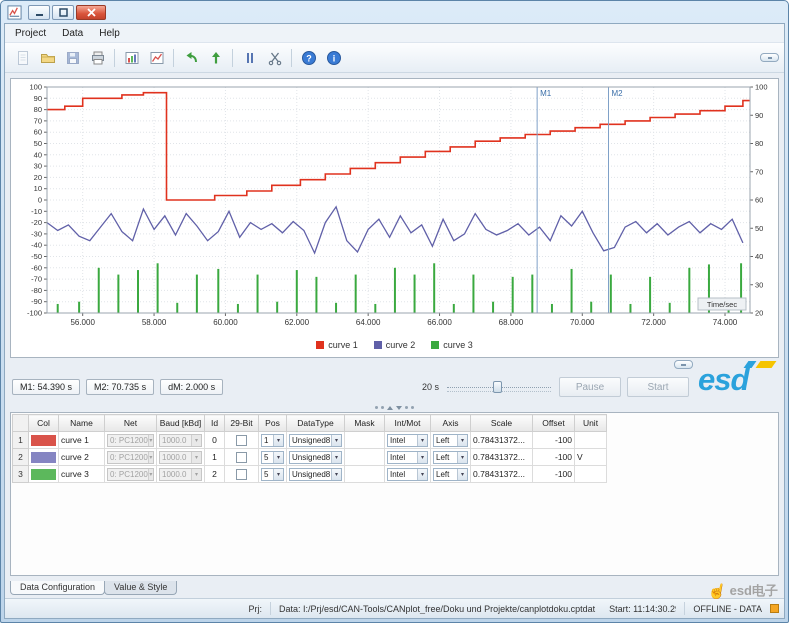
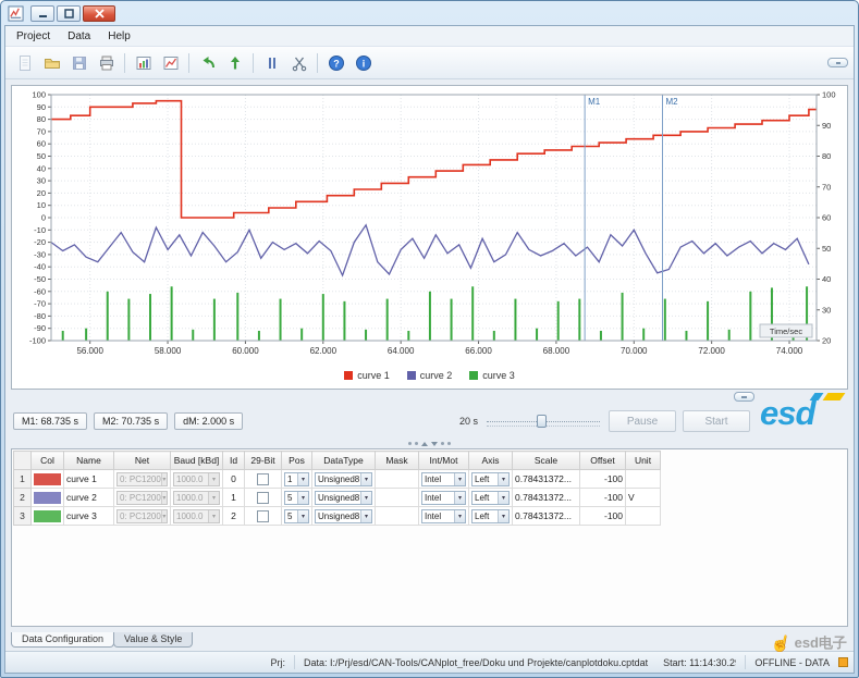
  Project
  Data
  Help
  ?
  i
  -100
  -90
  -80
  -70
  -60
  -50
  -40
  -30
  -20
  -10
  0
  10
  20
  30
  40
  50
  60
  70
  80
  90
  100
  20
  30
  40
  50
  60
  70
  80
  90
  100
  56.000
  58.000
  60.000
  62.000
  64.000
  66.000
  68.000
  70.000
  72.000
  74.000
  M1
  M2
  Time/sec
  curve 1
  curve 2
  curve 3
- M1: 54.390 s
+ M1: 68.735 s
  M2: 70.735 s
  dM: 2.000 s
  20 s
  Pause
  Start
  esd
  	Col	Name	Net	Baud [kBd]	Id	29-Bit	Pos	DataType	Mask	Int/Mot	Axis	Scale	Offset	Unit
  1		curve 1	0: PC1200	1000.0	0		1	Unsigned8		Intel	Left	0.78431372...	-100
  2		curve 2	0: PC1200	1000.0	1		5	Unsigned8		Intel	Left	0.78431372...	-100	V
  3		curve 3	0: PC1200	1000.0	2		5	Unsigned8		Intel	Left	0.78431372...	-100
  Data Configuration
  Value & Style
  Prj:
  Data: I:/Prj/esd/CAN-Tools/CANplot_free/Doku und Projekte/canplotdoku.cptdat
  Start: 11:14:30.2
  OFFLINE - DATA
  esd电子
